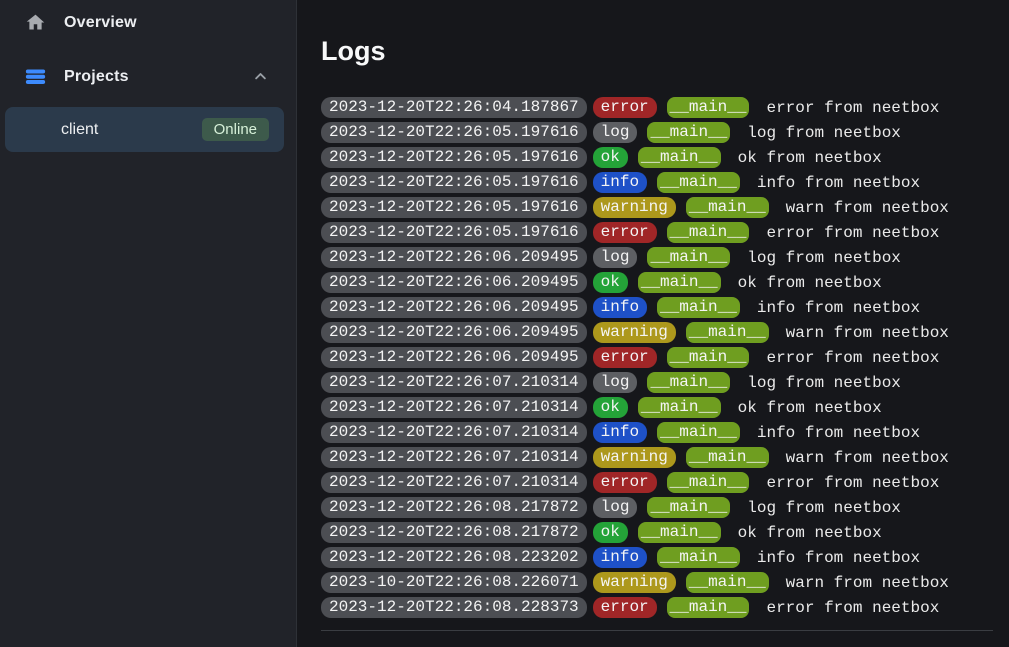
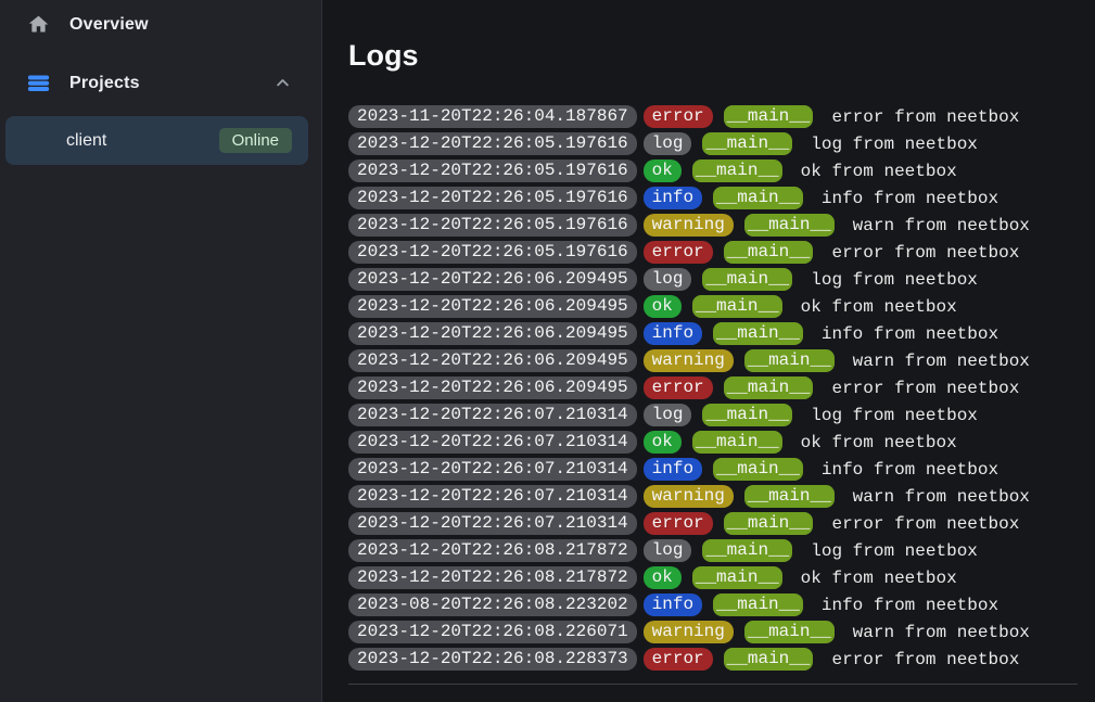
  Overview
  Projects
  client
  Online
  Logs
- 2023-12-20T22:26:04.187867
+ 2023-11-20T22:26:04.187867
  error
  __main__
  error from neetbox
  2023-12-20T22:26:05.197616
  log
  __main__
  log from neetbox
  2023-12-20T22:26:05.197616
  ok
  __main__
  ok from neetbox
  2023-12-20T22:26:05.197616
  info
  __main__
  info from neetbox
  2023-12-20T22:26:05.197616
  warning
  __main__
  warn from neetbox
  2023-12-20T22:26:05.197616
  error
  __main__
  error from neetbox
  2023-12-20T22:26:06.209495
  log
  __main__
  log from neetbox
  2023-12-20T22:26:06.209495
  ok
  __main__
  ok from neetbox
  2023-12-20T22:26:06.209495
  info
  __main__
  info from neetbox
  2023-12-20T22:26:06.209495
  warning
  __main__
  warn from neetbox
  2023-12-20T22:26:06.209495
  error
  __main__
  error from neetbox
  2023-12-20T22:26:07.210314
  log
  __main__
  log from neetbox
  2023-12-20T22:26:07.210314
  ok
  __main__
  ok from neetbox
  2023-12-20T22:26:07.210314
  info
  __main__
  info from neetbox
  2023-12-20T22:26:07.210314
  warning
  __main__
  warn from neetbox
  2023-12-20T22:26:07.210314
  error
  __main__
  error from neetbox
  2023-12-20T22:26:08.217872
  log
  __main__
  log from neetbox
  2023-12-20T22:26:08.217872
  ok
  __main__
  ok from neetbox
- 2023-12-20T22:26:08.223202
+ 2023-08-20T22:26:08.223202
  info
  __main__
  info from neetbox
- 2023-10-20T22:26:08.226071
+ 2023-12-20T22:26:08.226071
  warning
  __main__
  warn from neetbox
  2023-12-20T22:26:08.228373
  error
  __main__
  error from neetbox
